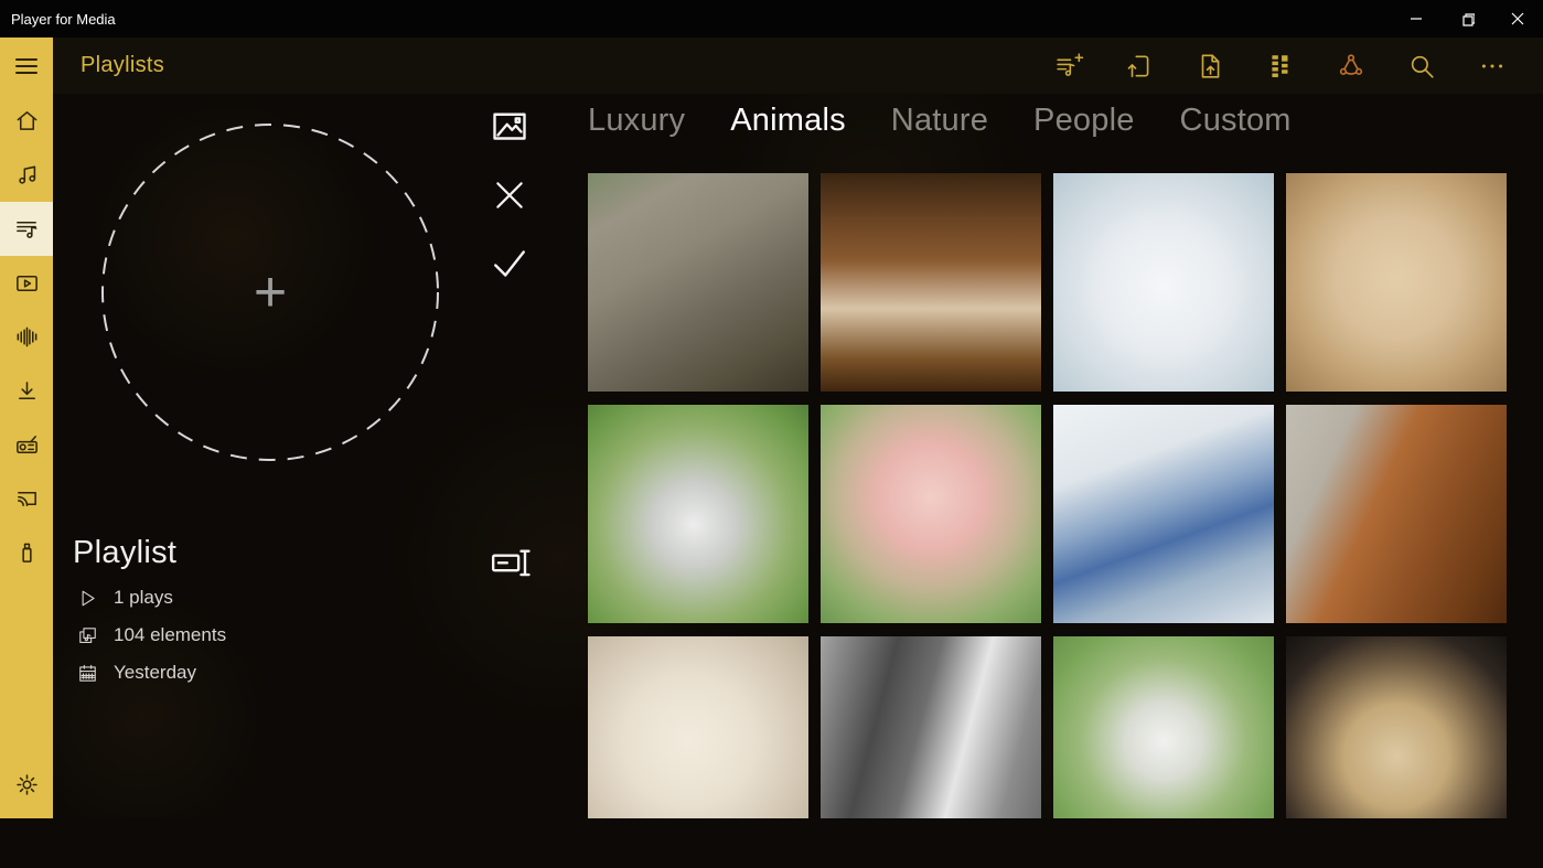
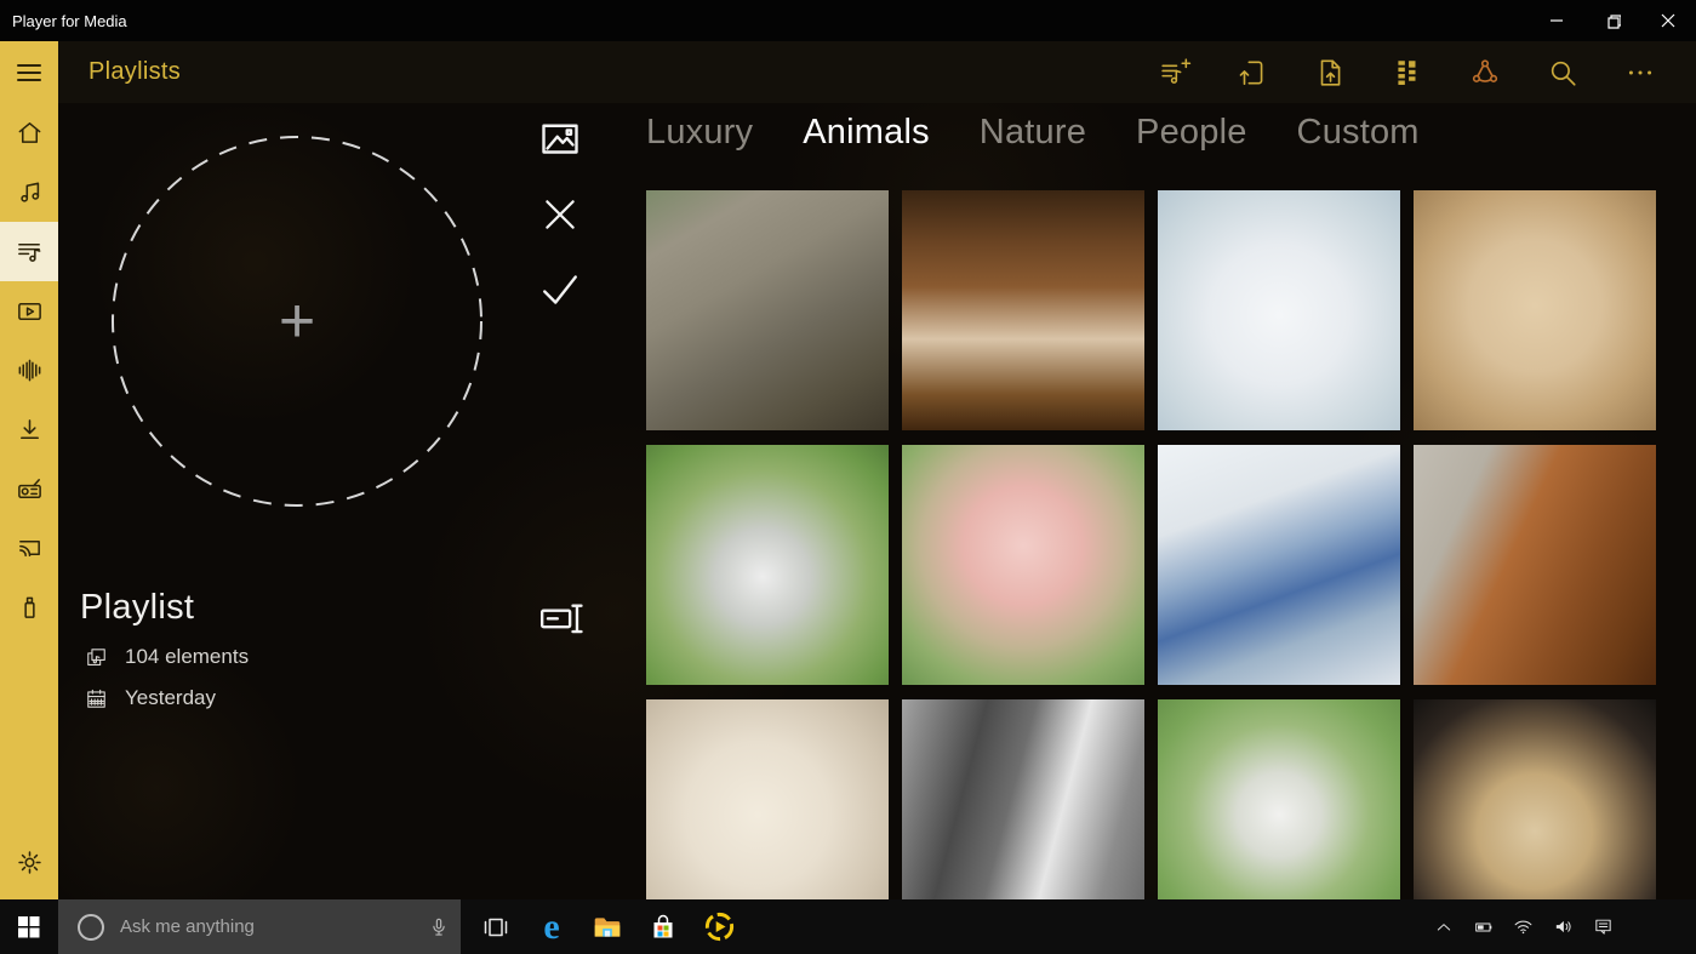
  Player for Media
  Playlists
  +
  Playlist
- 1 plays
  104 elements
  Yesterday
  Luxury
  Animals
  Nature
  People
  Custom
+ Ask me anything
+ e
